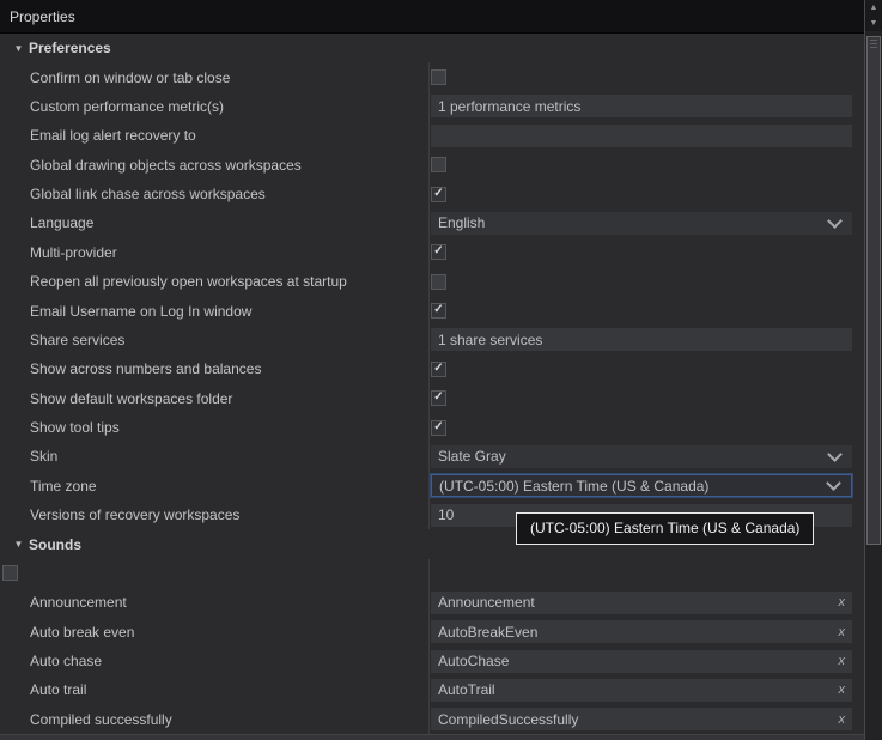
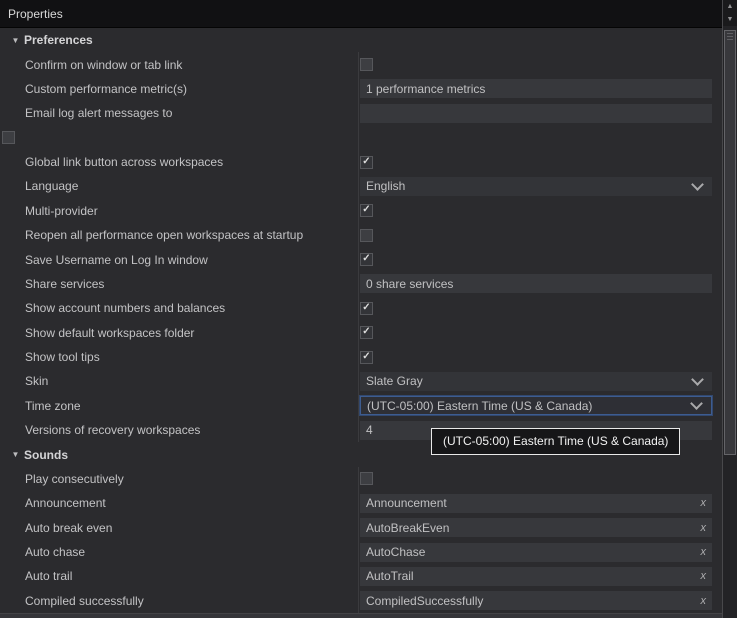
  Properties
  ▼
  Preferences
- Confirm on window or tab close
+ Confirm on window or tab link
  Custom performance metric(s)
  1 performance metrics
- Email log alert recovery to
+ Email log alert messages to
- Global drawing objects across workspaces
- Global link chase across workspaces
+ Global link button across workspaces
  ✓
  Language
  English
  Multi-provider
  ✓
- Reopen all previously open workspaces at startup
+ Reopen all performance open workspaces at startup
- Email Username on Log In window
+ Save Username on Log In window
  ✓
  Share services
- 1 share services
+ 0 share services
- Show across numbers and balances
+ Show account numbers and balances
  ✓
  Show default workspaces folder
  ✓
  Show tool tips
  ✓
  Skin
  Slate Gray
  Time zone
  (UTC-05:00) Eastern Time (US & Canada)
  Versions of recovery workspaces
- 10
+ 4
  ▼
  Sounds
+ Play consecutively
  Announcement
  Announcement
  x
  Auto break even
  AutoBreakEven
  x
  Auto chase
  AutoChase
  x
  Auto trail
  AutoTrail
  x
  Compiled successfully
  CompiledSuccessfully
  x
  (UTC-05:00) Eastern Time (US & Canada)
